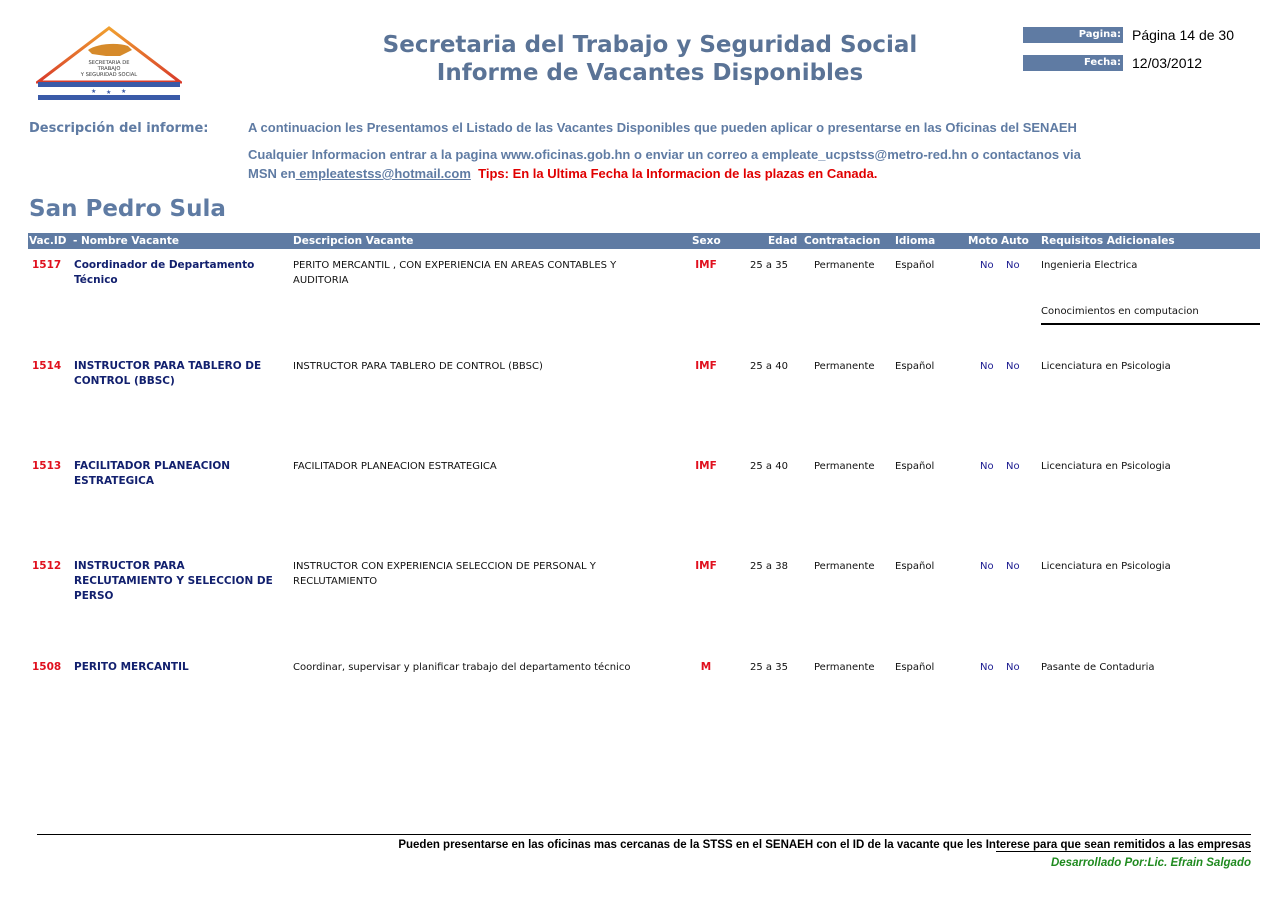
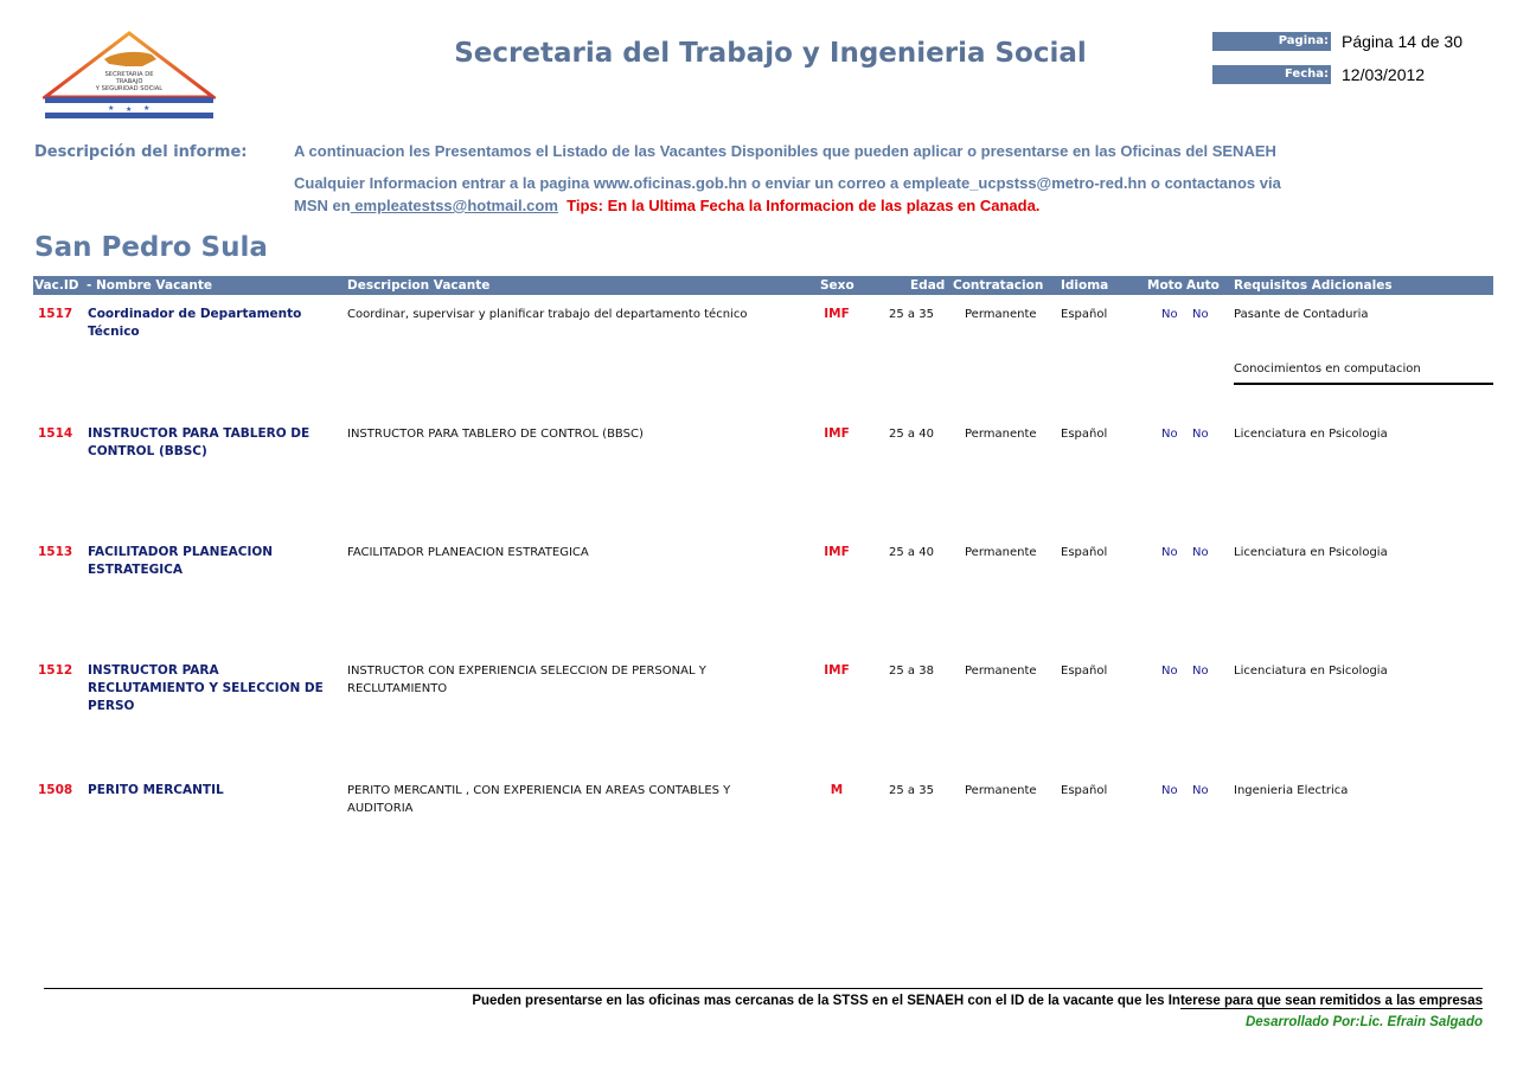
- Secretaria del Trabajo y Seguridad Social
+ Secretaria del Trabajo y Ingenieria Social
- Informe de Vacantes Disponibles
  Pagina:
  Página 14 de 30
  Fecha:
  12/03/2012
  Descripción del informe:
  A continuacion les Presentamos el Listado de las Vacantes Disponibles que pueden aplicar o presentarse en las Oficinas del SENAEH
  Cualquier Informacion entrar a la pagina www.oficinas.gob.hn o enviar un correo a empleate_ucpstss@metro-red.hn o contactanos via
  MSN en empleatestss@hotmail.com Tips: En la Ultima Fecha la Informacion de las plazas en Canada.
  San Pedro Sula
  Vac.ID
  - Nombre Vacante
  Descripcion Vacante
  Sexo
  Edad
  Contratacion
  Idioma
  Moto
  Auto
  Requisitos Adicionales
  1517
  Coordinador de Departamento Técnico
- PERITO MERCANTIL , CON EXPERIENCIA EN AREAS CONTABLES Y AUDITORIA
+ Coordinar, supervisar y planificar trabajo del departamento técnico
  IMF
  25 a 35
  Permanente
  Español
  No
  No
- Ingenieria Electrica
+ Pasante de Contaduria
  Conocimientos en computacion
  1514
  INSTRUCTOR PARA TABLERO DE CONTROL (BBSC)
  INSTRUCTOR PARA TABLERO DE CONTROL (BBSC)
  IMF
  25 a 40
  Permanente
  Español
  No
  No
  Licenciatura en Psicologia
  1513
  FACILITADOR PLANEACION ESTRATEGICA
  FACILITADOR PLANEACION ESTRATEGICA
  IMF
  25 a 40
  Permanente
  Español
  No
  No
  Licenciatura en Psicologia
  1512
  INSTRUCTOR PARA RECLUTAMIENTO Y SELECCION DE PERSO
  INSTRUCTOR CON EXPERIENCIA SELECCION DE PERSONAL Y RECLUTAMIENTO
  IMF
  25 a 38
  Permanente
  Español
  No
  No
  Licenciatura en Psicologia
  1508
  PERITO MERCANTIL
- Coordinar, supervisar y planificar trabajo del departamento técnico
+ PERITO MERCANTIL , CON EXPERIENCIA EN AREAS CONTABLES Y AUDITORIA
  M
  25 a 35
  Permanente
  Español
  No
  No
- Pasante de Contaduria
+ Ingenieria Electrica
  Pueden presentarse en las oficinas mas cercanas de la STSS en el SENAEH con el ID de la vacante que les Interese para que sean remitidos a las empresas
  Desarrollado Por:Lic. Efrain Salgado
